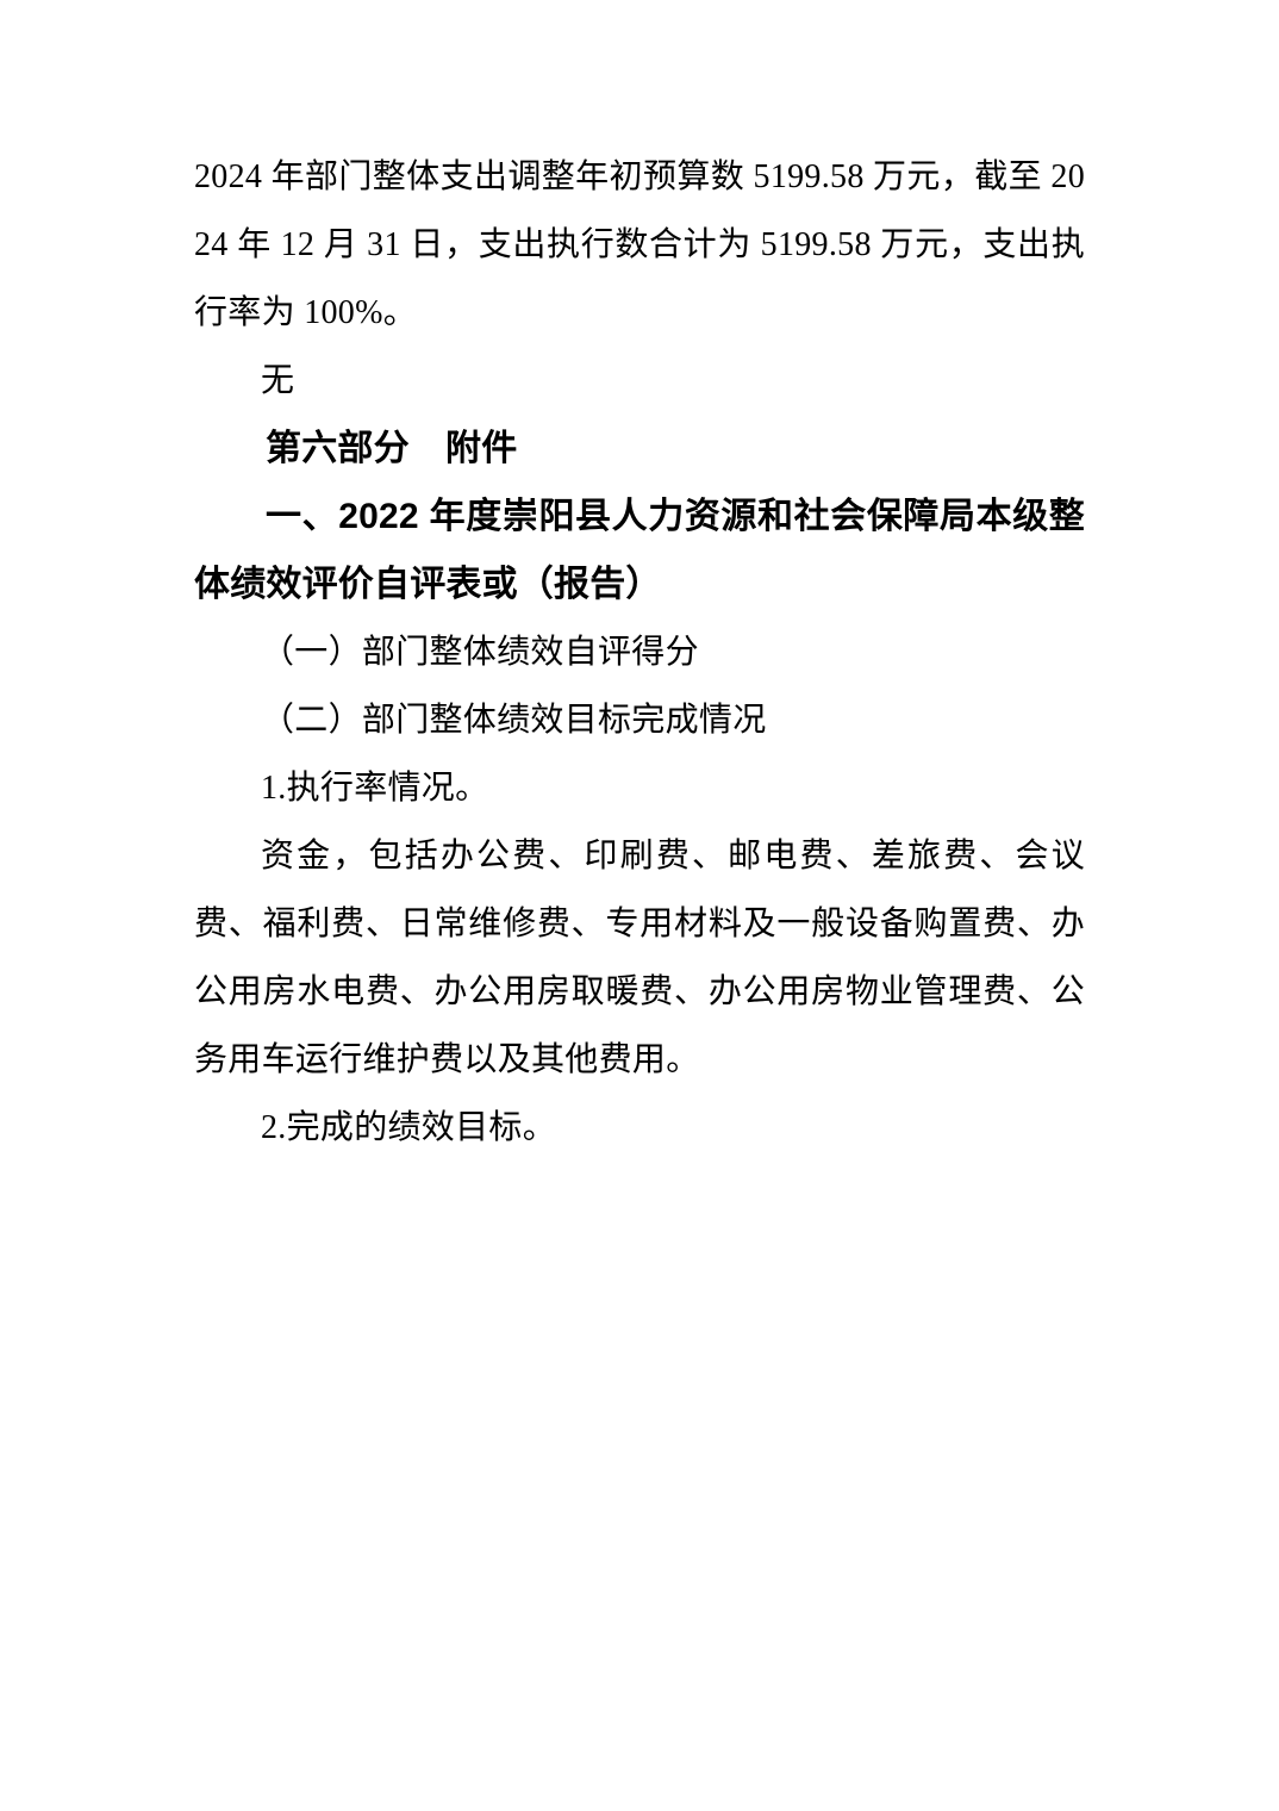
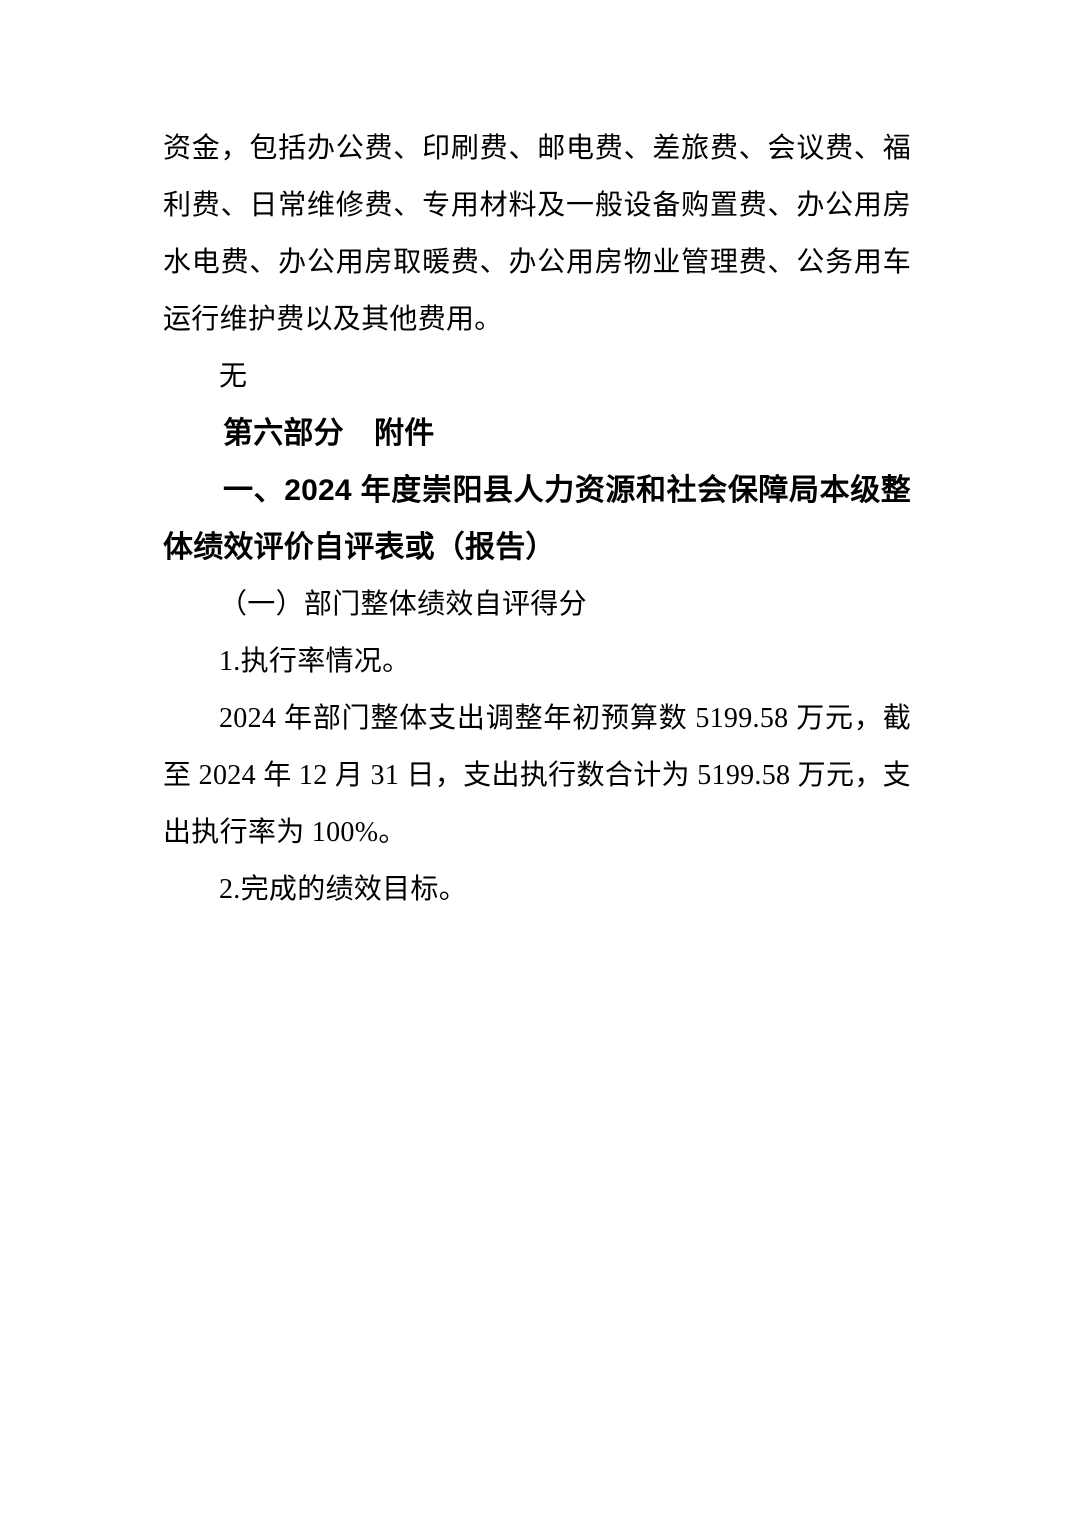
- 2024 年部门整体支出调整年初预算数 5199.58 万元，截至 2024 年 12 月 31 日，支出执行数合计为 5199.58 万元，支出执行率为 100%。
+ 资金，包括办公费、印刷费、邮电费、差旅费、会议费、福利费、日常维修费、专用材料及一般设备购置费、办公用房水电费、办公用房取暖费、办公用房物业管理费、公务用车运行维护费以及其他费用。
  无
  第六部分 附件
- 一、2022 年度崇阳县人力资源和社会保障局本级整体绩效评价自评表或（报告）
+ 一、2024 年度崇阳县人力资源和社会保障局本级整体绩效评价自评表或（报告）
  （一）部门整体绩效自评得分
- （二）部门整体绩效目标完成情况
  1.执行率情况。
- 资金，包括办公费、印刷费、邮电费、差旅费、会议费、福利费、日常维修费、专用材料及一般设备购置费、办公用房水电费、办公用房取暖费、办公用房物业管理费、公务用车运行维护费以及其他费用。
+ 2024 年部门整体支出调整年初预算数 5199.58 万元，截至 2024 年 12 月 31 日，支出执行数合计为 5199.58 万元，支出执行率为 100%。
  2.完成的绩效目标。
